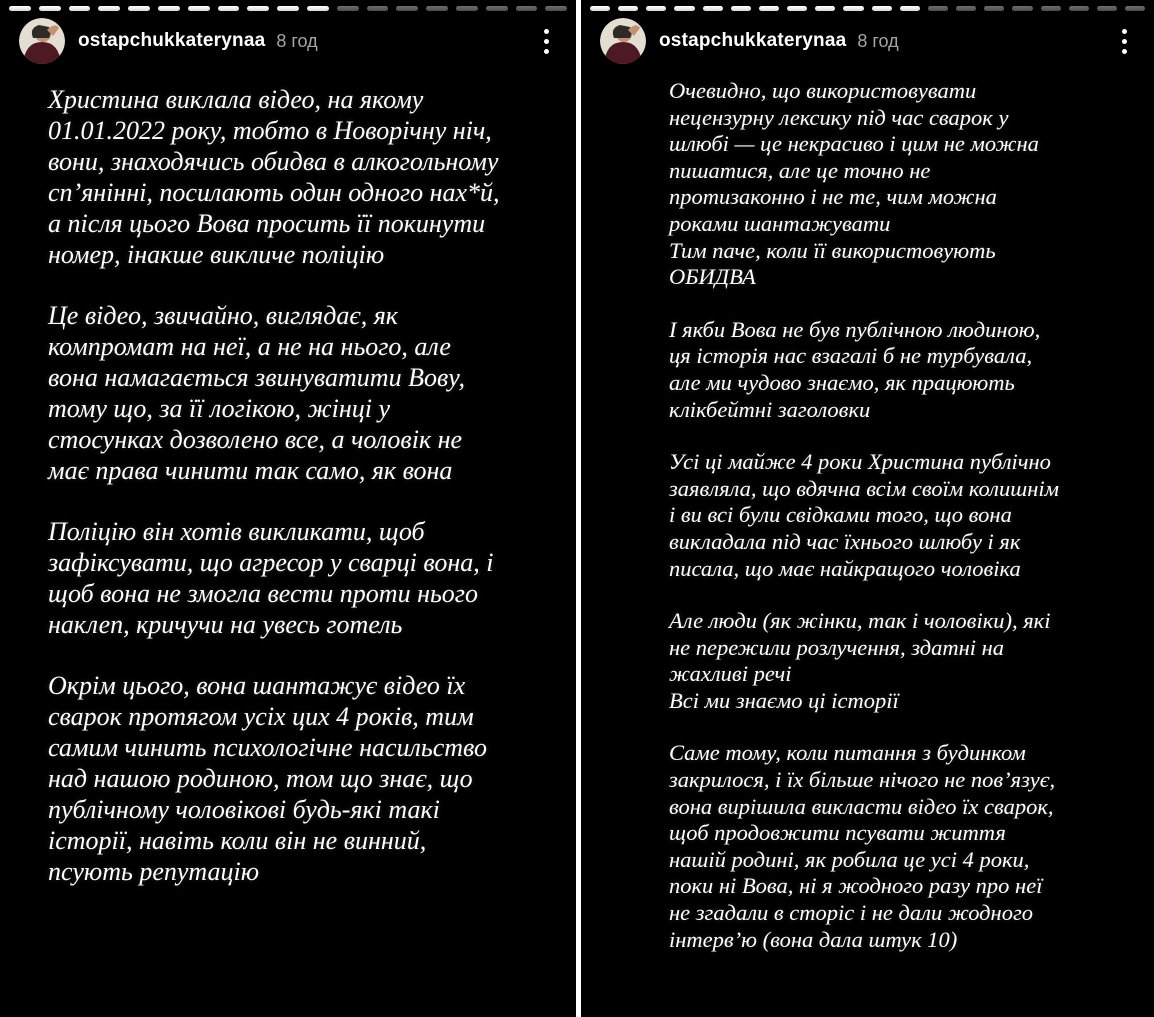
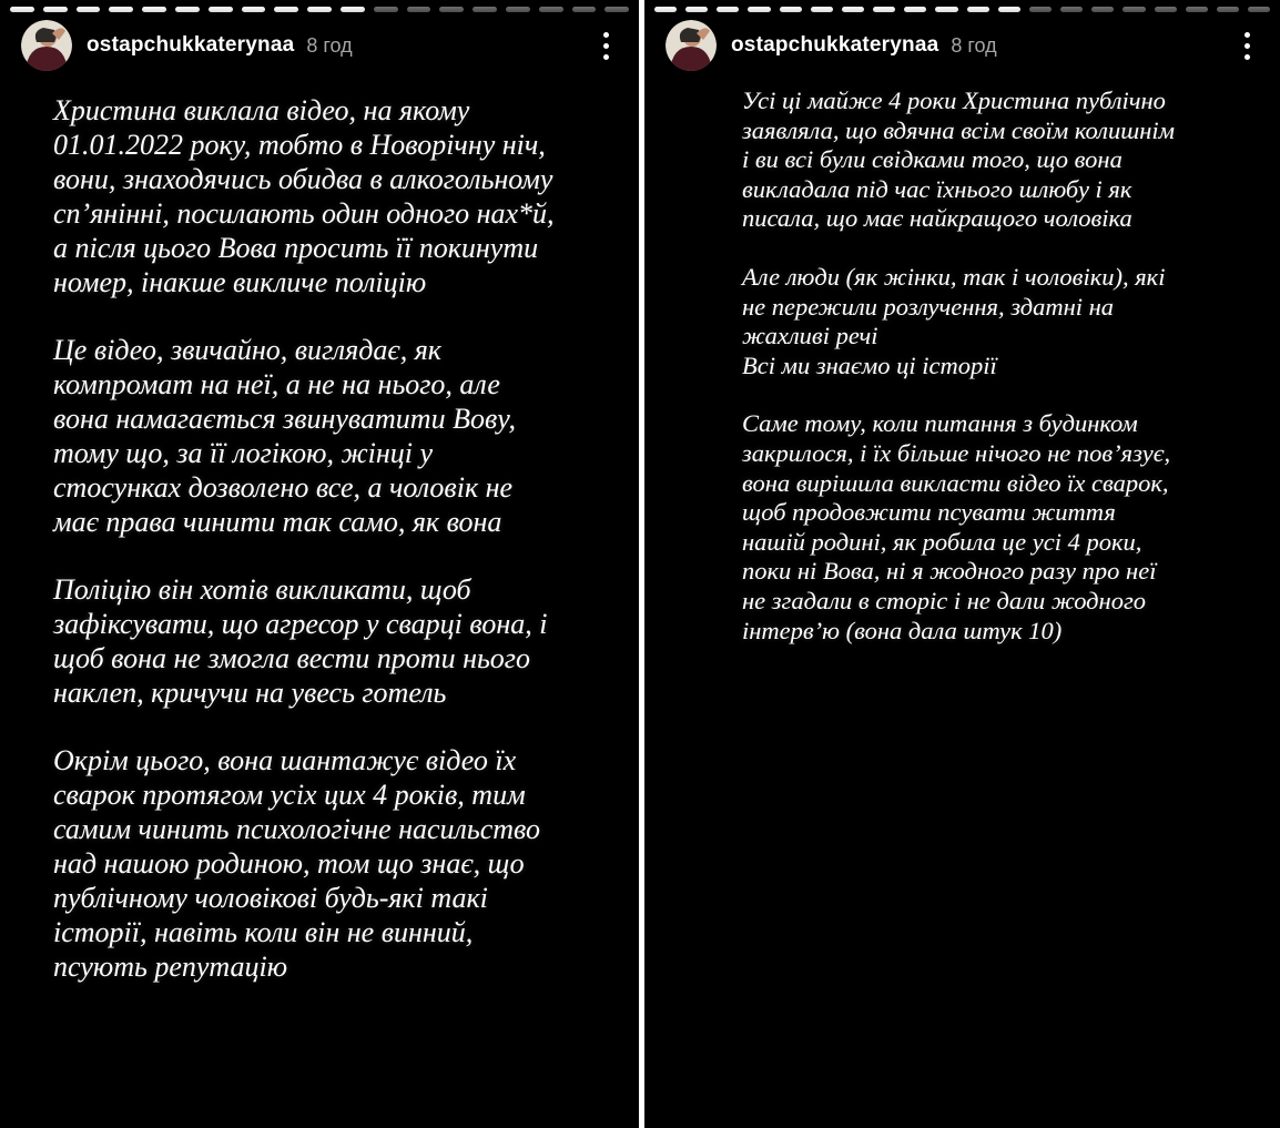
  ostapchukkaterynaa
  8 год
  Христина виклала відео, на якому
  01.01.2022 року, тобто в Новорічну ніч,
  вони, знаходячись обидва в алкогольному
  сп’янінні, посилають один одного нах*й,
  а після цього Вова просить її покинути
  номер, інакше викличе поліцію
  Це відео, звичайно, виглядає, як
  компромат на неї, а не на нього, але
  вона намагається звинуватити Вову,
  тому що, за її логікою, жінці у
  стосунках дозволено все, а чоловік не
  має права чинити так само, як вона
  Поліцію він хотів викликати, щоб
  зафіксувати, що агресор у сварці вона, і
  щоб вона не змогла вести проти нього
  наклеп, кричучи на увесь готель
  Окрім цього, вона шантажує відео їх
  сварок протягом усіх цих 4 років, тим
  самим чинить психологічне насильство
  над нашою родиною, том що знає, що
  публічному чоловікові будь-які такі
  історії, навіть коли він не винний,
  псують репутацію
  ostapchukkaterynaa
  8 год
- Очевидно, що використовувати
- нецензурну лексику під час сварок у
- шлюбі — це некрасиво і цим не можна
- пишатися, але це точно не
- протизаконно і не те, чим можна
- роками шантажувати
- Тим паче, коли її використовують
- ОБИДВА
- І якби Вова не був публічною людиною,
- ця історія нас взагалі б не турбувала,
- але ми чудово знаємо, як працюють
- клікбейтні заголовки
  Усі ці майже 4 роки Христина публічно
  заявляла, що вдячна всім своїм колишнім
  і ви всі були свідками того, що вона
  викладала під час їхнього шлюбу і як
  писала, що має найкращого чоловіка
  Але люди (як жінки, так і чоловіки), які
  не пережили розлучення, здатні на
  жахливі речі
  Всі ми знаємо ці історії
  Саме тому, коли питання з будинком
  закрилося, і їх більше нічого не пов’язує,
  вона вирішила викласти відео їх сварок,
  щоб продовжити псувати життя
  нашій родині, як робила це усі 4 роки,
  поки ні Вова, ні я жодного разу про неї
  не згадали в сторіс і не дали жодного
  інтерв’ю (вона дала штук 10)
